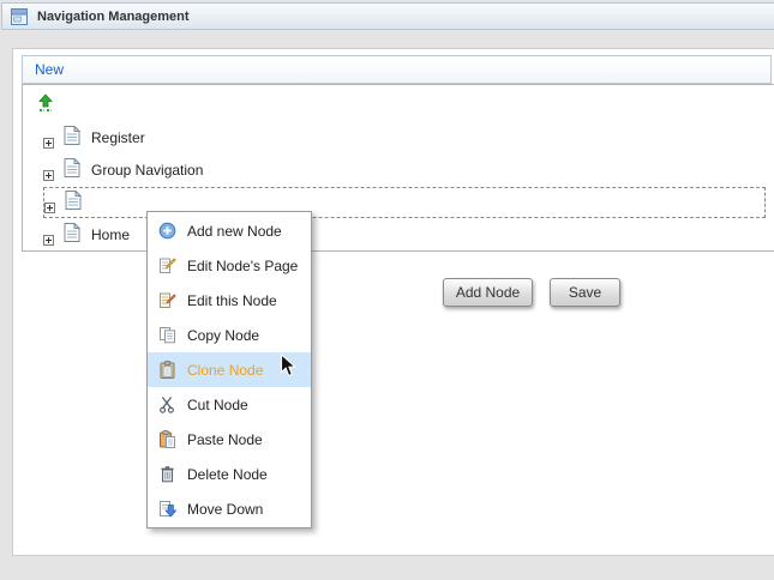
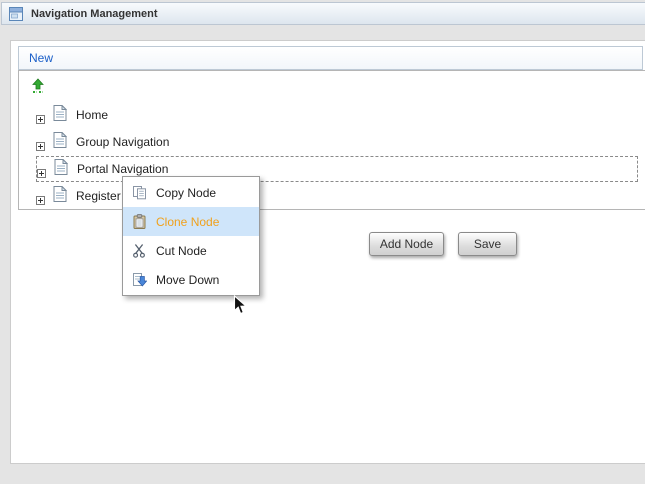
  Navigation Management
  New
- Register
+ Home
  Group Navigation
+ Portal Navigation
- Home
+ Register
  Add Node
  Save
- Add new Node
- Edit Node's Page
- Edit this Node
  Copy Node
  Clone Node
  Cut Node
- Paste Node
- Delete Node
  Move Down
